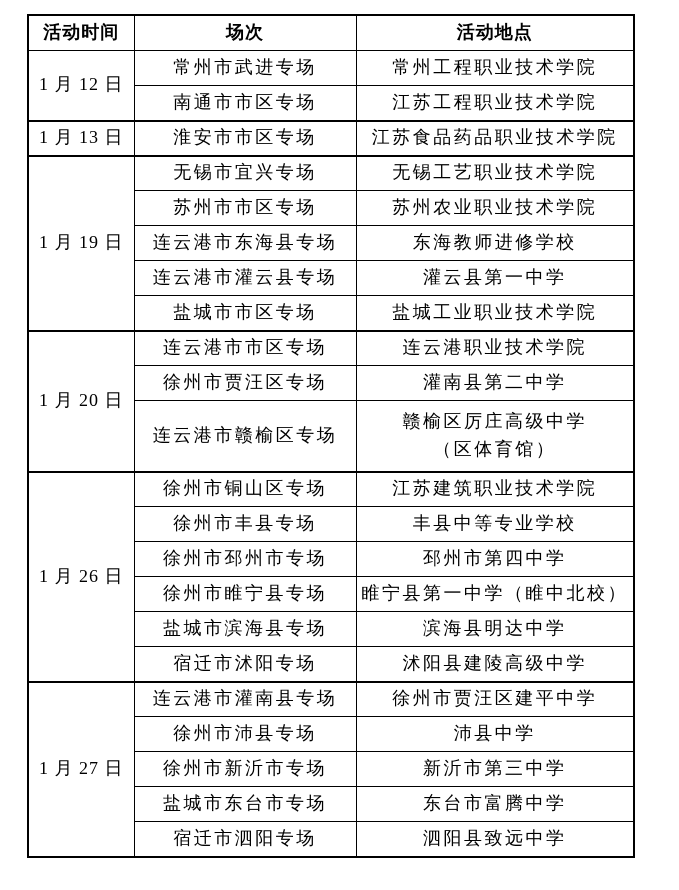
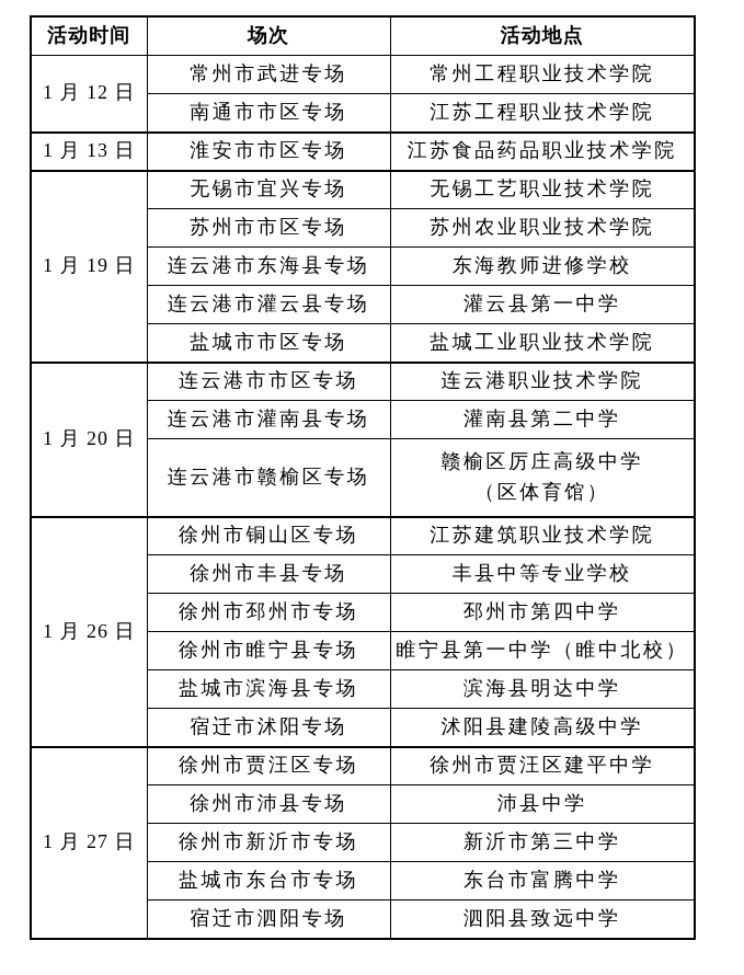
  活动时间	场次	活动地点
  1 月 12 日	常州市武进专场	常州工程职业技术学院
  南通市市区专场	江苏工程职业技术学院
  1 月 13 日	淮安市市区专场	江苏食品药品职业技术学院
  1 月 19 日	无锡市宜兴专场	无锡工艺职业技术学院
  苏州市市区专场	苏州农业职业技术学院
  连云港市东海县专场	东海教师进修学校
  连云港市灌云县专场	灌云县第一中学
  盐城市市区专场	盐城工业职业技术学院
  1 月 20 日	连云港市市区专场	连云港职业技术学院
- 徐州市贾汪区专场	灌南县第二中学
+ 连云港市灌南县专场	灌南县第二中学
  连云港市赣榆区专场	赣榆区厉庄高级中学 （区体育馆）
  1 月 26 日	徐州市铜山区专场	江苏建筑职业技术学院
  徐州市丰县专场	丰县中等专业学校
  徐州市邳州市专场	邳州市第四中学
  徐州市睢宁县专场	睢宁县第一中学（睢中北校）
  盐城市滨海县专场	滨海县明达中学
  宿迁市沭阳专场	沭阳县建陵高级中学
- 1 月 27 日	连云港市灌南县专场	徐州市贾汪区建平中学
+ 1 月 27 日	徐州市贾汪区专场	徐州市贾汪区建平中学
  徐州市沛县专场	沛县中学
  徐州市新沂市专场	新沂市第三中学
  盐城市东台市专场	东台市富腾中学
  宿迁市泗阳专场	泗阳县致远中学
